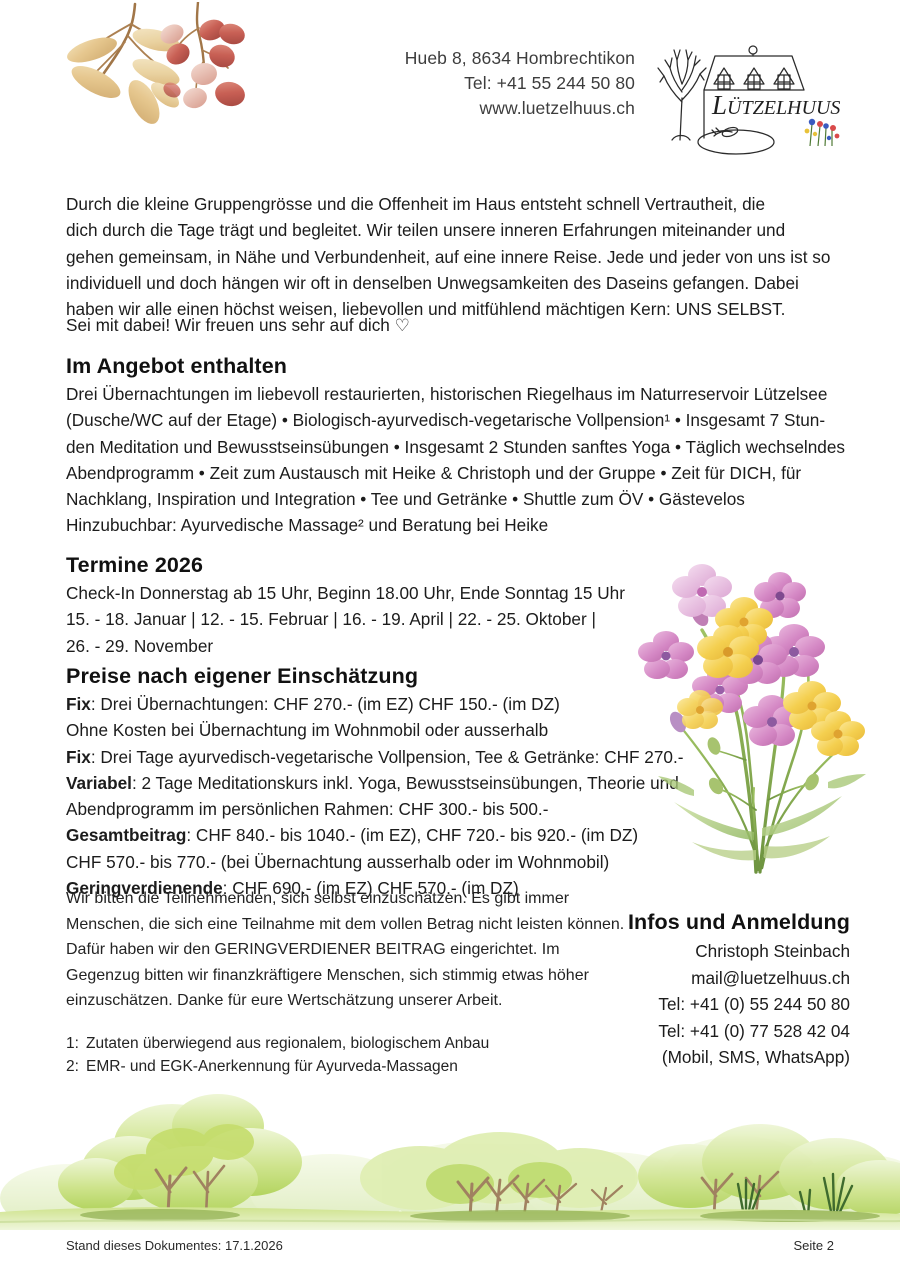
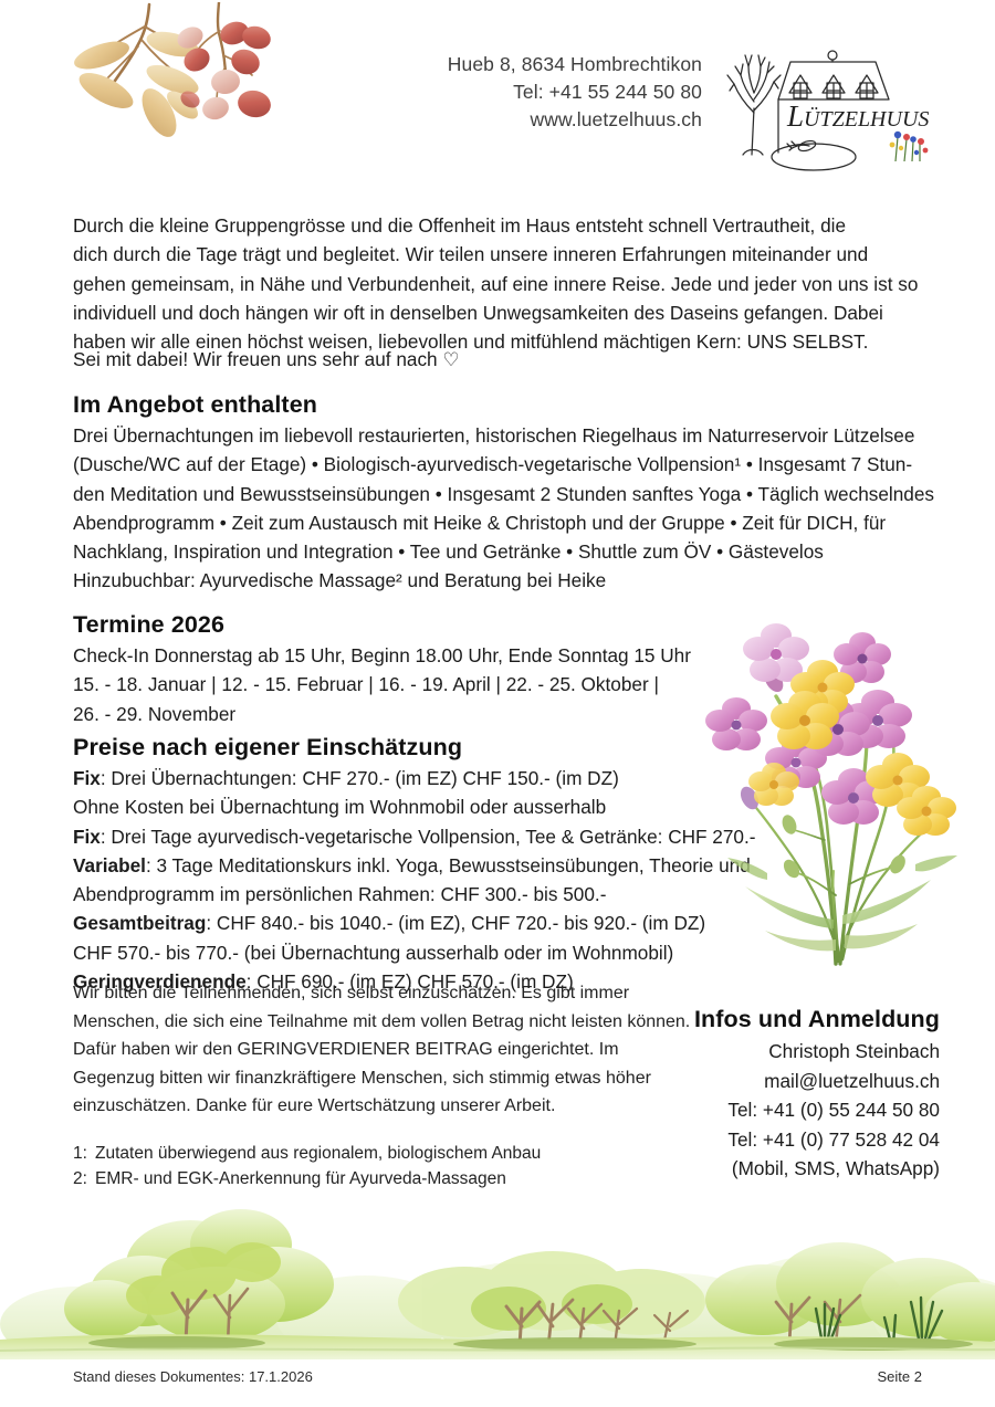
  Hueb 8, 8634 Hombrechtikon
  Tel: +41 55 244 50 80
  www.luetzelhuus.ch
  LÜTZELHUUS
  Durch die kleine Gruppengrösse und die Offenheit im Haus entsteht schnell Vertrautheit, die
  dich durch die Tage trägt und begleitet. Wir teilen unsere inneren Erfahrungen miteinander und
  gehen gemeinsam, in Nähe und Verbundenheit, auf eine innere Reise. Jede und jeder von uns ist so
  individuell und doch hängen wir oft in denselben Unwegsamkeiten des Daseins gefangen. Dabei
  haben wir alle einen höchst weisen, liebevollen und mitfühlend mächtigen Kern: UNS SELBST.
- Sei mit dabei! Wir freuen uns sehr auf dich ♡
+ Sei mit dabei! Wir freuen uns sehr auf nach ♡
  Im Angebot enthalten
  Drei Übernachtungen im liebevoll restaurierten, historischen Riegelhaus im Naturreservoir Lützelsee
  (Dusche/WC auf der Etage) • Biologisch-ayurvedisch-vegetarische Vollpension¹ • Insgesamt 7 Stun-
  den Meditation und Bewusstseinsübungen • Insgesamt 2 Stunden sanftes Yoga • Täglich wechselndes
  Abendprogramm • Zeit zum Austausch mit Heike & Christoph und der Gruppe • Zeit für DICH, für
  Nachklang, Inspiration und Integration • Tee und Getränke • Shuttle zum ÖV • Gästevelos
  Hinzubuchbar: Ayurvedische Massage² und Beratung bei Heike
  Termine 2026
  Check-In Donnerstag ab 15 Uhr, Beginn 18.00 Uhr, Ende Sonntag 15 Uhr
  15. - 18. Januar | 12. - 15. Februar | 16. - 19. April | 22. - 25. Oktober |
  26. - 29. November
  Preise nach eigener Einschätzung
  Fix: Drei Übernachtungen: CHF 270.- (im EZ) CHF 150.- (im DZ)
  Ohne Kosten bei Übernachtung im Wohnmobil oder ausserhalb
  Fix: Drei Tage ayurvedisch-vegetarische Vollpension, Tee & Getränke: CHF 270.-
- Variabel: 2 Tage Meditationskurs inkl. Yoga, Bewusstseinsübungen, Theorie und
+ Variabel: 3 Tage Meditationskurs inkl. Yoga, Bewusstseinsübungen, Theorie und
  Abendprogramm im persönlichen Rahmen: CHF 300.- bis 500.-
  Gesamtbeitrag: CHF 840.- bis 1040.- (im EZ), CHF 720.- bis 920.- (im DZ)
  CHF 570.- bis 770.- (bei Übernachtung ausserhalb oder im Wohnmobil)
  Geringverdienende: CHF 690.- (im EZ) CHF 570.- (im DZ)
  Wir bitten die Teilnehmenden, sich selbst einzuschätzen. Es gibt immer Menschen, die sich eine Teilnahme mit dem vollen Betrag nicht leisten können. Dafür haben wir den GERINGVERDIENER BEITRAG eingerichtet. Im Gegenzug bitten wir finanzkräftigere Menschen, sich stimmig etwas höher einzuschätzen. Danke für eure Wertschätzung unserer Arbeit.
  1: Zutaten überwiegend aus regionalem, biologischem Anbau
  2: EMR- und EGK-Anerkennung für Ayurveda-Massagen
  Infos und Anmeldung
  Christoph Steinbach
  mail@luetzelhuus.ch
  Tel: +41 (0) 55 244 50 80
  Tel: +41 (0) 77 528 42 04
  (Mobil, SMS, WhatsApp)
  Stand dieses Dokumentes: 17.1.2026
  Seite 2
